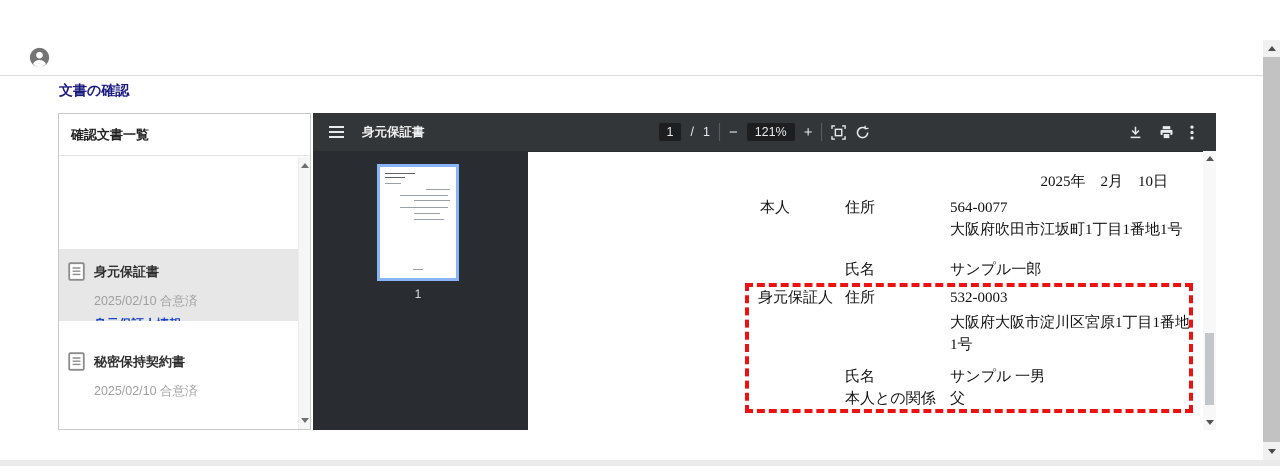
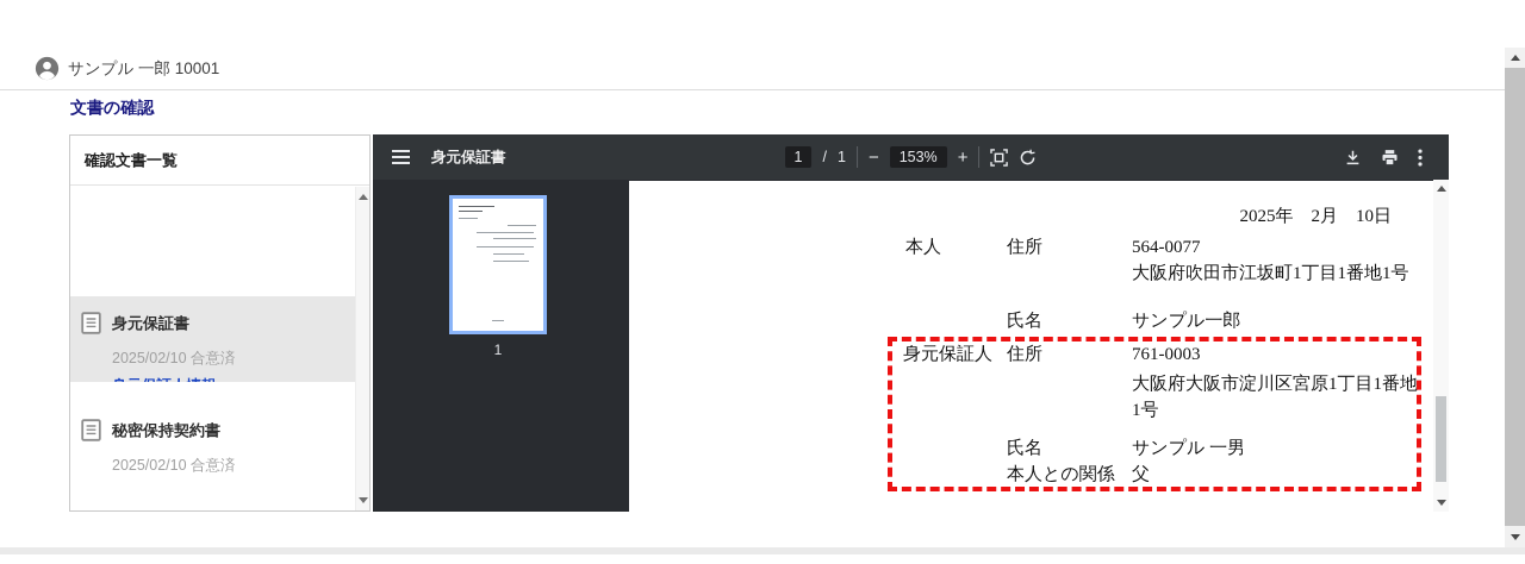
+ サンプル 一郎 10001
  文書の確認
  確認文書一覧
  身元保証書
  2025/02/10 合意済
  秘密保持契約書
  2025/02/10 合意済
  身元保証書
  1
  /
  1
  −
- 121%
+ 153%
  +
  1
  2025年 2月 10日
  本人
  住所
  564-0077
  大阪府吹田市江坂町1丁目1番地1号
  氏名
  サンプル一郎
  身元保証人
  住所
- 532-0003
+ 761-0003
  大阪府大阪市淀川区宮原1丁目1番地1号
  氏名
  サンプル 一男
  本人との関係
  父
